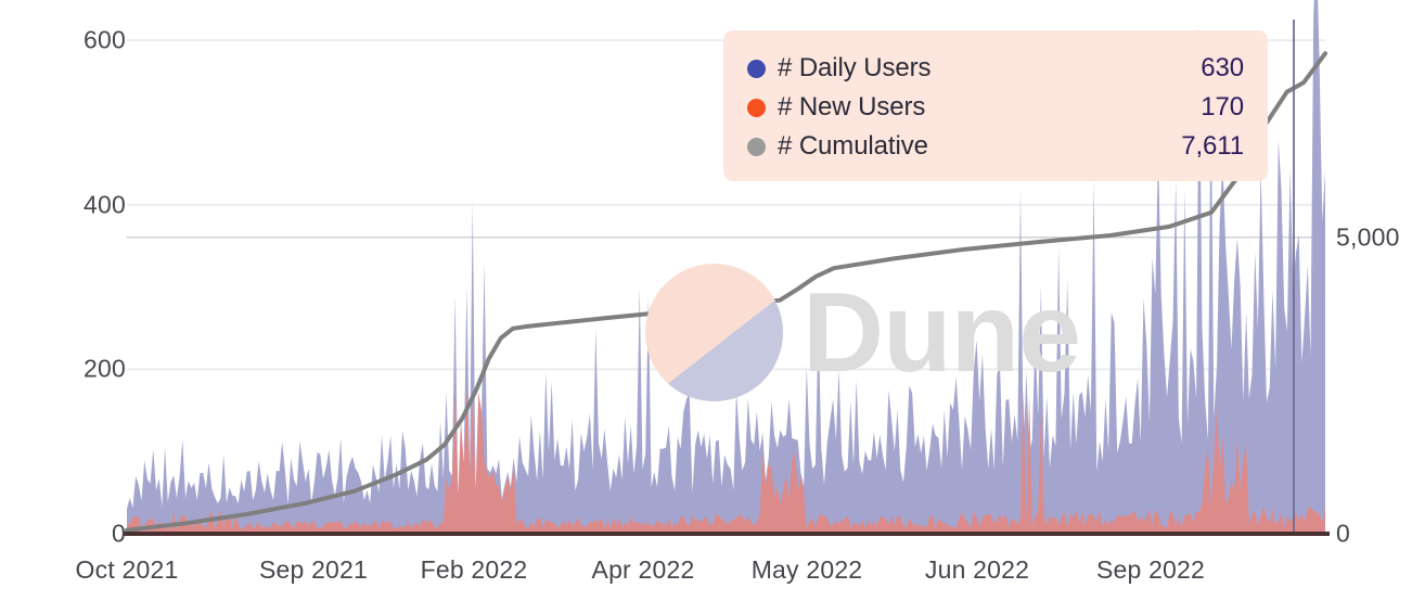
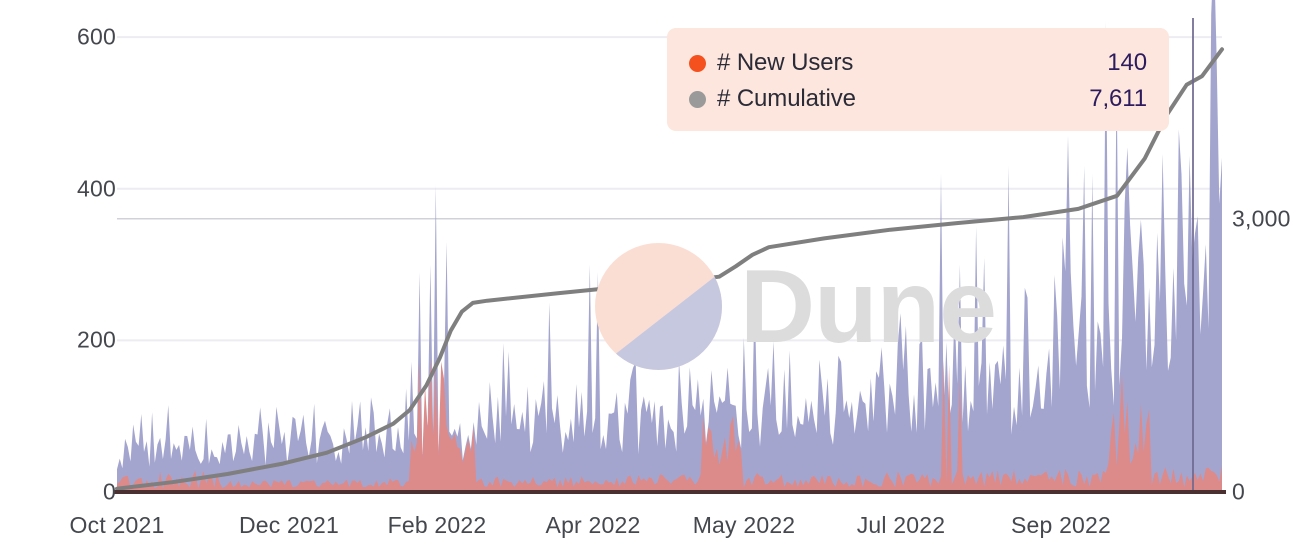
  Dune
  0
  200
  400
  600
  0
- 5,000
+ 3,000
  Oct 2021
- Sep 2021
+ Dec 2021
  Feb 2022
  Apr 2022
  May 2022
- Jun 2022
+ Jul 2022
  Sep 2022
- # Daily Users
- 630
  # New Users
- 170
+ 140
  # Cumulative
  7,611
